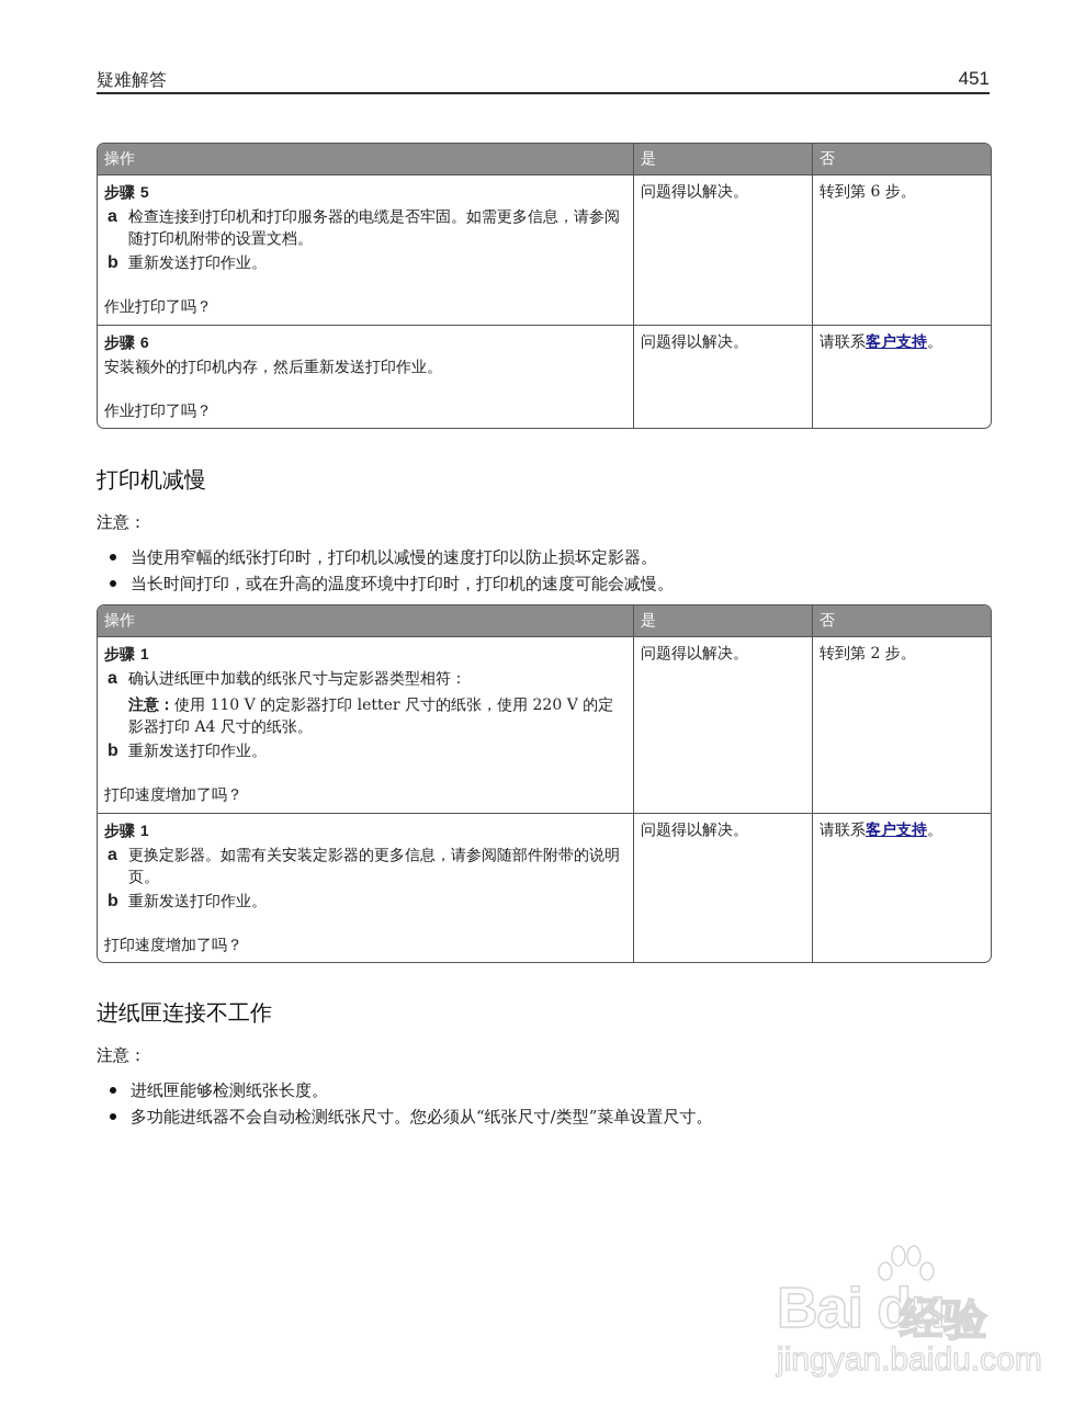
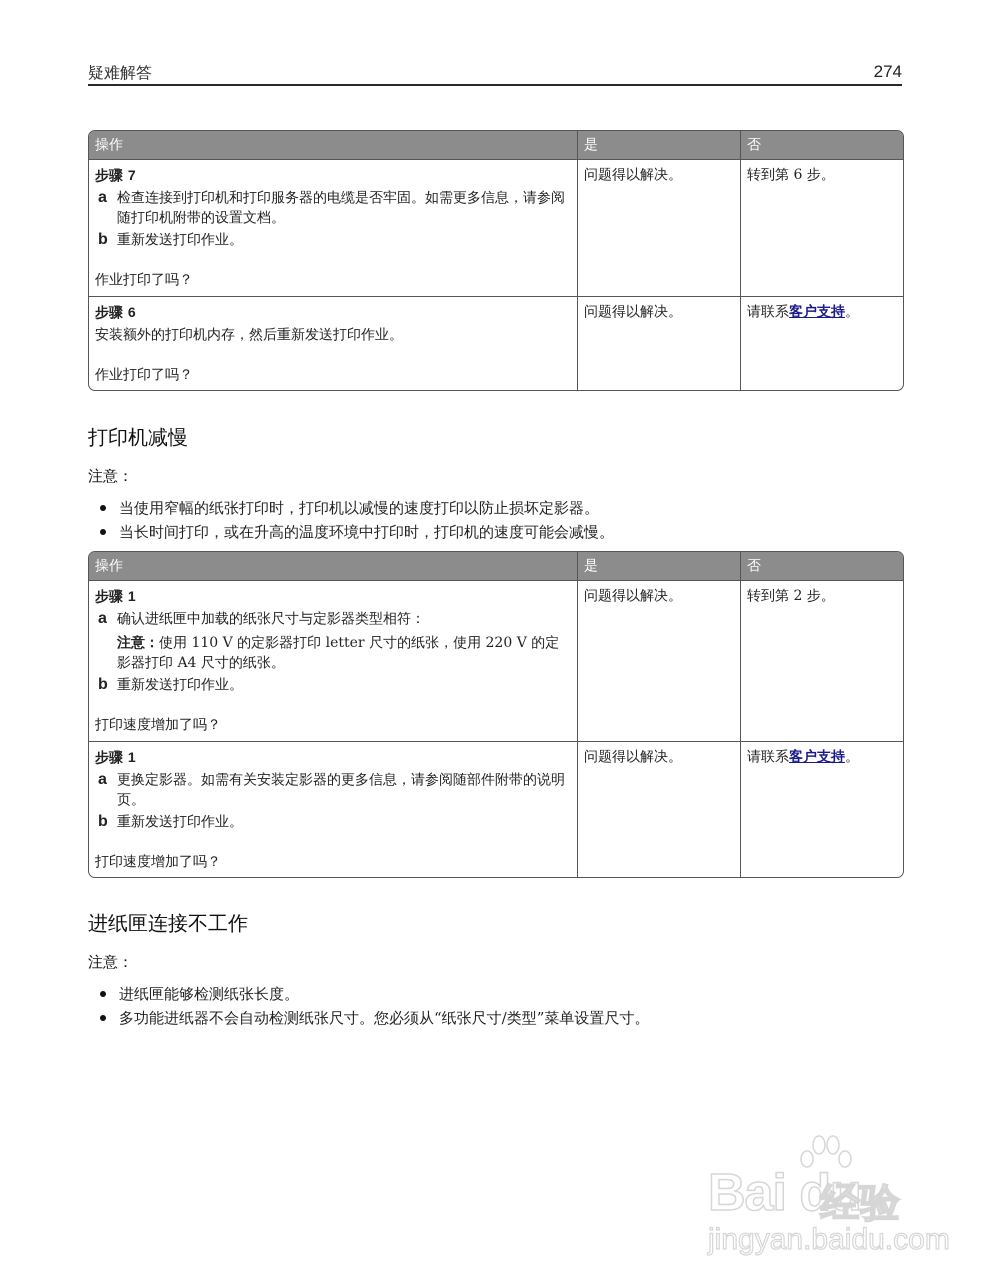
  疑难解答
- 451
+ 274
  操作	是	否
- 步骤 5 a 检查连接到打印机和打印服务器的电缆是否牢固。如需更多信息，请参阅随打印机附带的设置文档。 b 重新发送打印作业。 作业打印了吗？	问题得以解决。	转到第 6 步。
+ 步骤 7 a 检查连接到打印机和打印服务器的电缆是否牢固。如需更多信息，请参阅随打印机附带的设置文档。 b 重新发送打印作业。 作业打印了吗？	问题得以解决。	转到第 6 步。
  步骤 6 安装额外的打印机内存，然后重新发送打印作业。 作业打印了吗？	问题得以解决。	请联系客户支持。
  打印机减慢
  注意：
  当使用窄幅的纸张打印时，打印机以减慢的速度打印以防止损坏定影器。
  当长时间打印，或在升高的温度环境中打印时，打印机的速度可能会减慢。
  操作	是	否
  步骤 1 a 确认进纸匣中加载的纸张尺寸与定影器类型相符： 注意：使用 110 V 的定影器打印 letter 尺寸的纸张，使用 220 V 的定影器打印 A4 尺寸的纸张。 b 重新发送打印作业。 打印速度增加了吗？	问题得以解决。	转到第 2 步。
  步骤 1 a 更换定影器。如需有关安装定影器的更多信息，请参阅随部件附带的说明页。 b 重新发送打印作业。 打印速度增加了吗？	问题得以解决。	请联系客户支持。
  进纸匣连接不工作
  注意：
  进纸匣能够检测纸张长度。
  多功能进纸器不会自动检测纸张尺寸。您必须从“纸张尺寸/类型”菜单设置尺寸。
  Bai du
  经验
  jingyan.baidu.com
